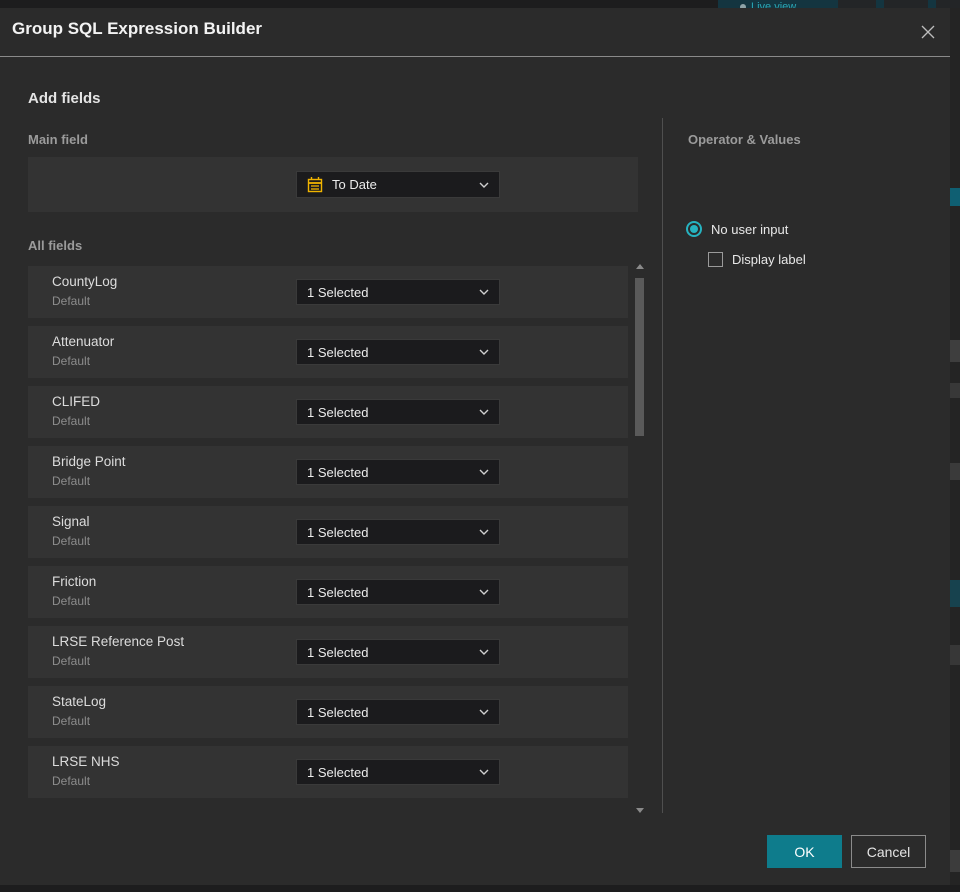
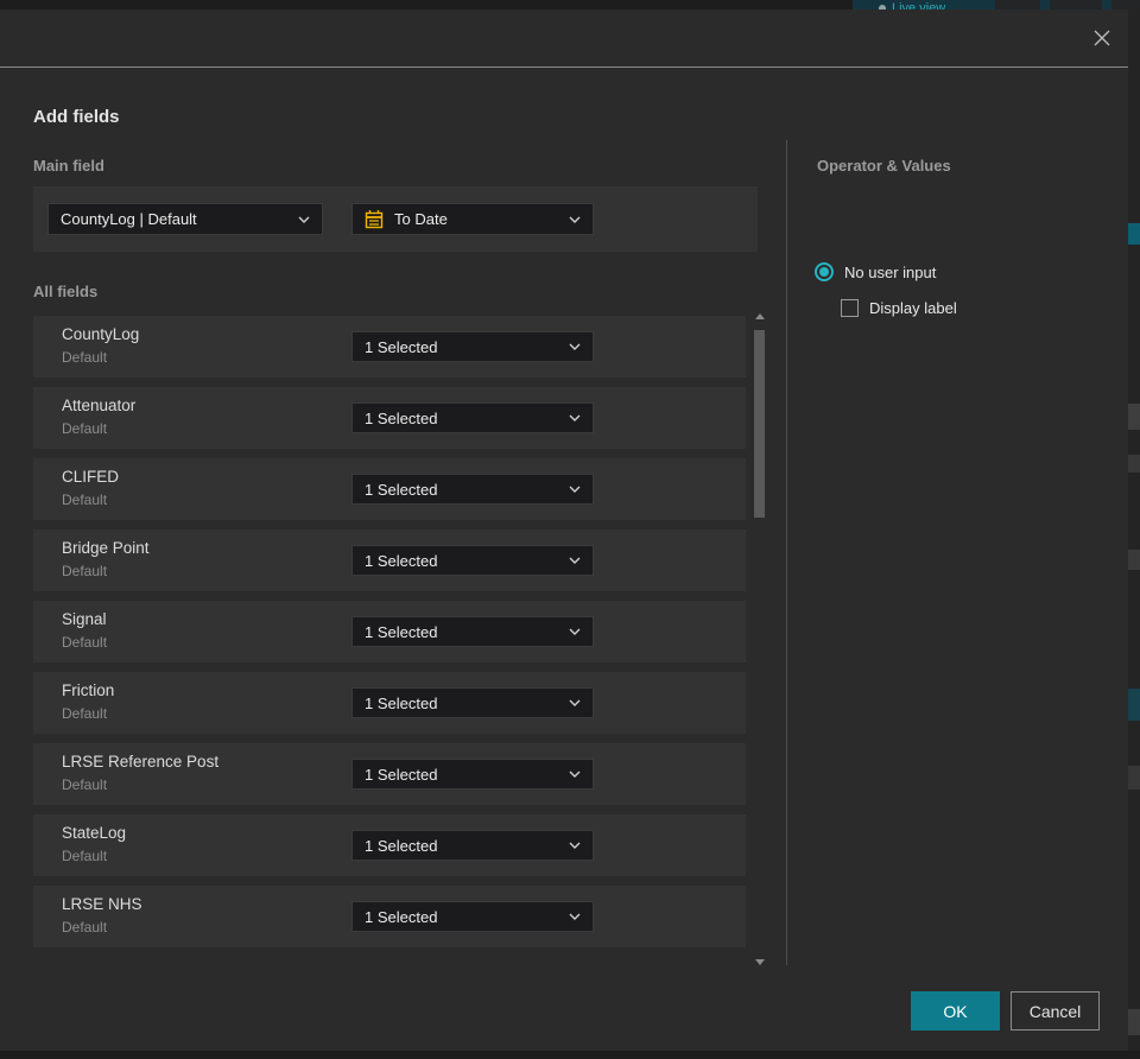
  Live view
- Group SQL Expression Builder
  Add fields
  Main field
+ CountyLog | Default
  To Date
  All fields
  CountyLog
  Default
  1 Selected
  Attenuator
  Default
  1 Selected
  CLIFED
  Default
  1 Selected
  Bridge Point
  Default
  1 Selected
  Signal
  Default
  1 Selected
  Friction
  Default
  1 Selected
  LRSE Reference Post
  Default
  1 Selected
  StateLog
  Default
  1 Selected
  LRSE NHS
  Default
  1 Selected
  Operator & Values
  No user input
  Display label
  OK
  Cancel
